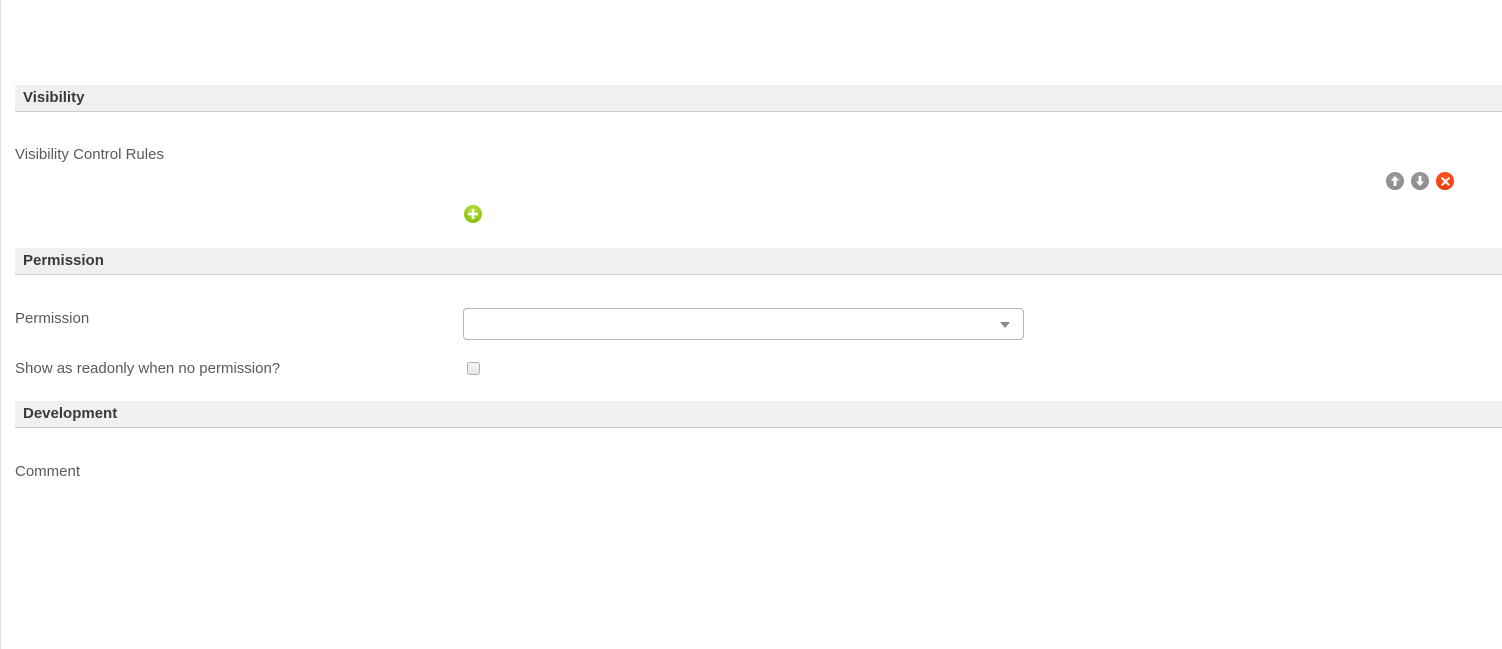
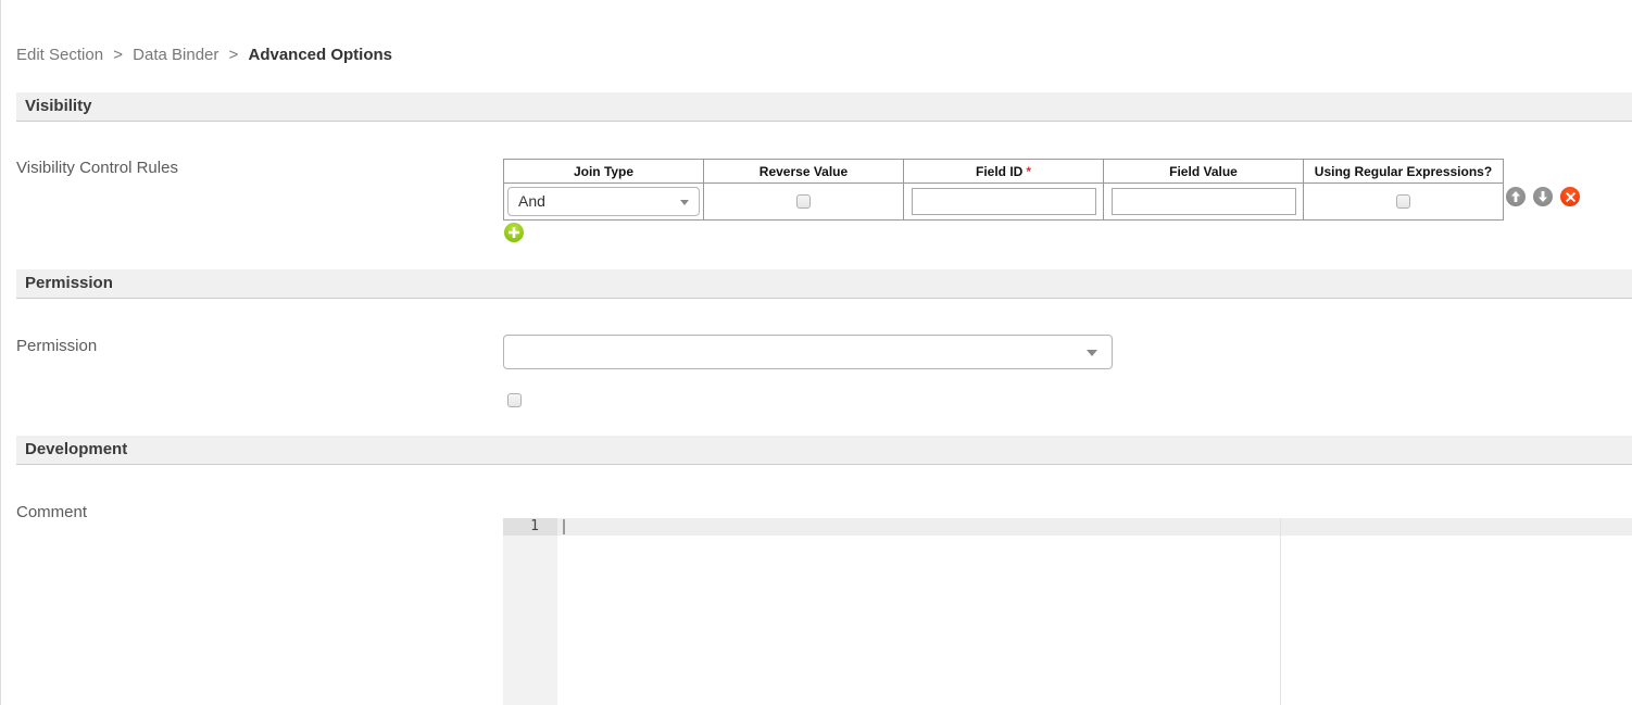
+ Edit Section > Data Binder > Advanced Options
  Visibility
  Visibility Control Rules
+ Join Type	Reverse Value	Field ID *	Field Value	Using Regular Expressions?
+ And
  Permission
  Permission
- Show as readonly when no permission?
  Development
  Comment
+ 1
